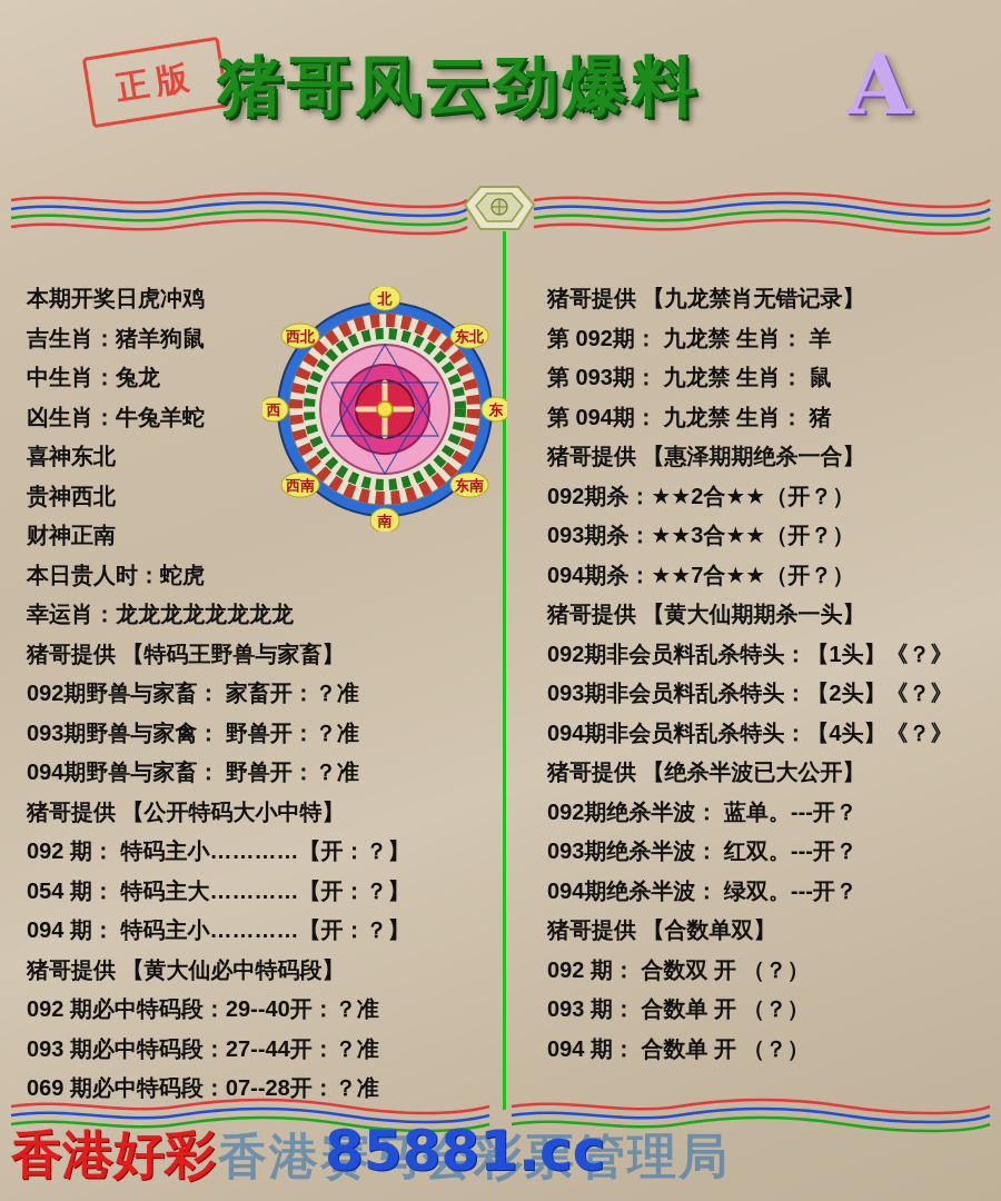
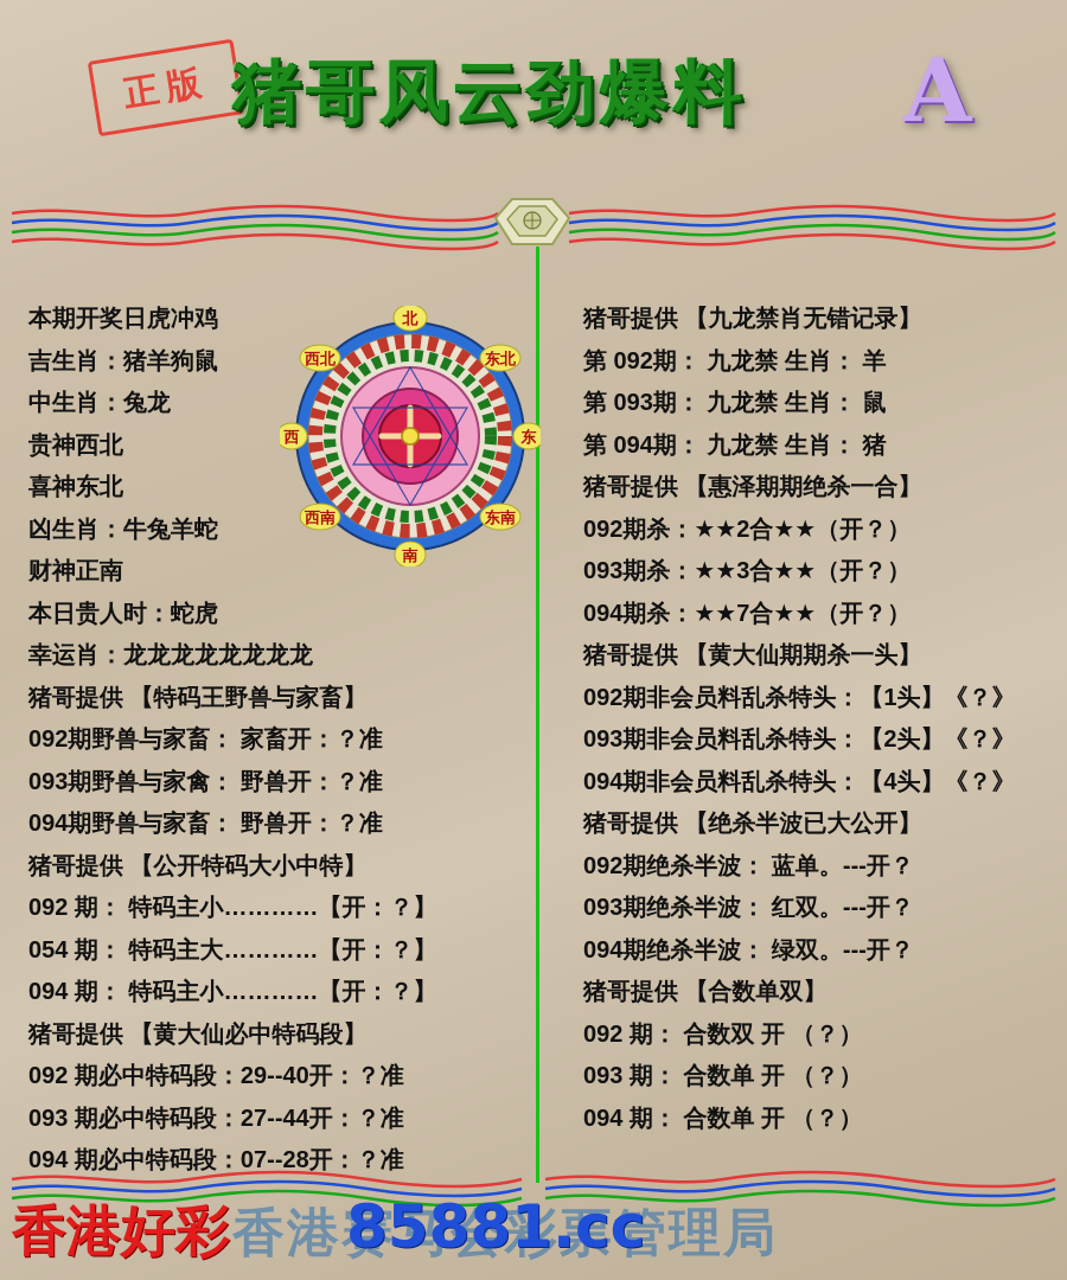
  猪哥风云劲爆料
  A
  北
  东北
  东
  东南
  南
  西南
  西
  西北
  本期开奖日虎冲鸡
  吉生肖：猪羊狗鼠
  中生肖：兔龙
- 凶生肖：牛兔羊蛇
+ 贵神西北
  喜神东北
- 贵神西北
+ 凶生肖：牛兔羊蛇
  财神正南
  本日贵人时：蛇虎
  幸运肖：龙龙龙龙龙龙龙龙
  猪哥提供 【特码王野兽与家畜】
  092期野兽与家畜： 家畜开：？准
  093期野兽与家禽： 野兽开：？准
  094期野兽与家畜： 野兽开：？准
  猪哥提供 【公开特码大小中特】
  092 期： 特码主小…………【开：？】
  054 期： 特码主大…………【开：？】
  094 期： 特码主小…………【开：？】
  猪哥提供 【黄大仙必中特码段】
  092 期必中特码段：29--40开：？准
  093 期必中特码段：27--44开：？准
- 069 期必中特码段：07--28开：？准
+ 094 期必中特码段：07--28开：？准
  猪哥提供 【九龙禁肖无错记录】
  第 092期： 九龙禁 生肖： 羊
  第 093期： 九龙禁 生肖： 鼠
  第 094期： 九龙禁 生肖： 猪
  猪哥提供 【惠泽期期绝杀一合】
  092期杀：★★2合★★（开？）
  093期杀：★★3合★★（开？）
  094期杀：★★7合★★（开？）
  猪哥提供 【黄大仙期期杀一头】
  092期非会员料乱杀特头：【1头】《？》
  093期非会员料乱杀特头：【2头】《？》
  094期非会员料乱杀特头：【4头】《？》
  猪哥提供 【绝杀半波已大公开】
  092期绝杀半波： 蓝单。---开？
  093期绝杀半波： 红双。---开？
  094期绝杀半波： 绿双。---开？
  猪哥提供 【合数单双】
  092 期： 合数双 开 （？）
  093 期： 合数单 开 （？）
  094 期： 合数单 开 （？）
  香港赛马会彩票管理局
  香港好彩
  85881.cc
